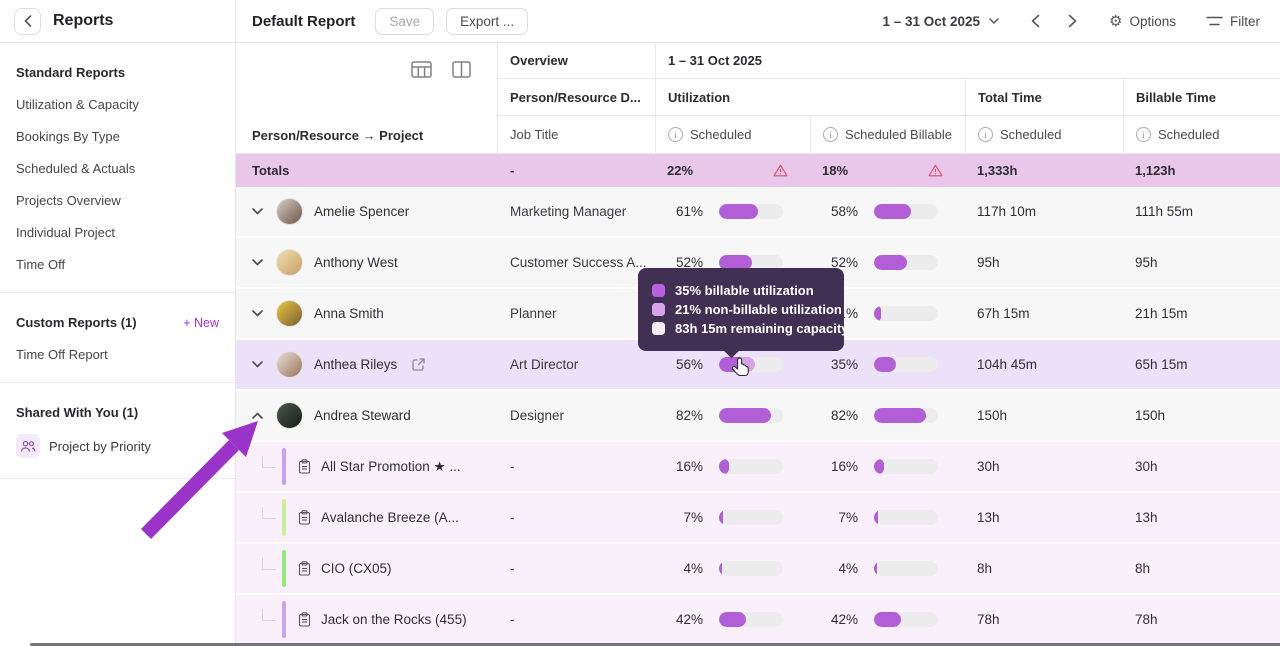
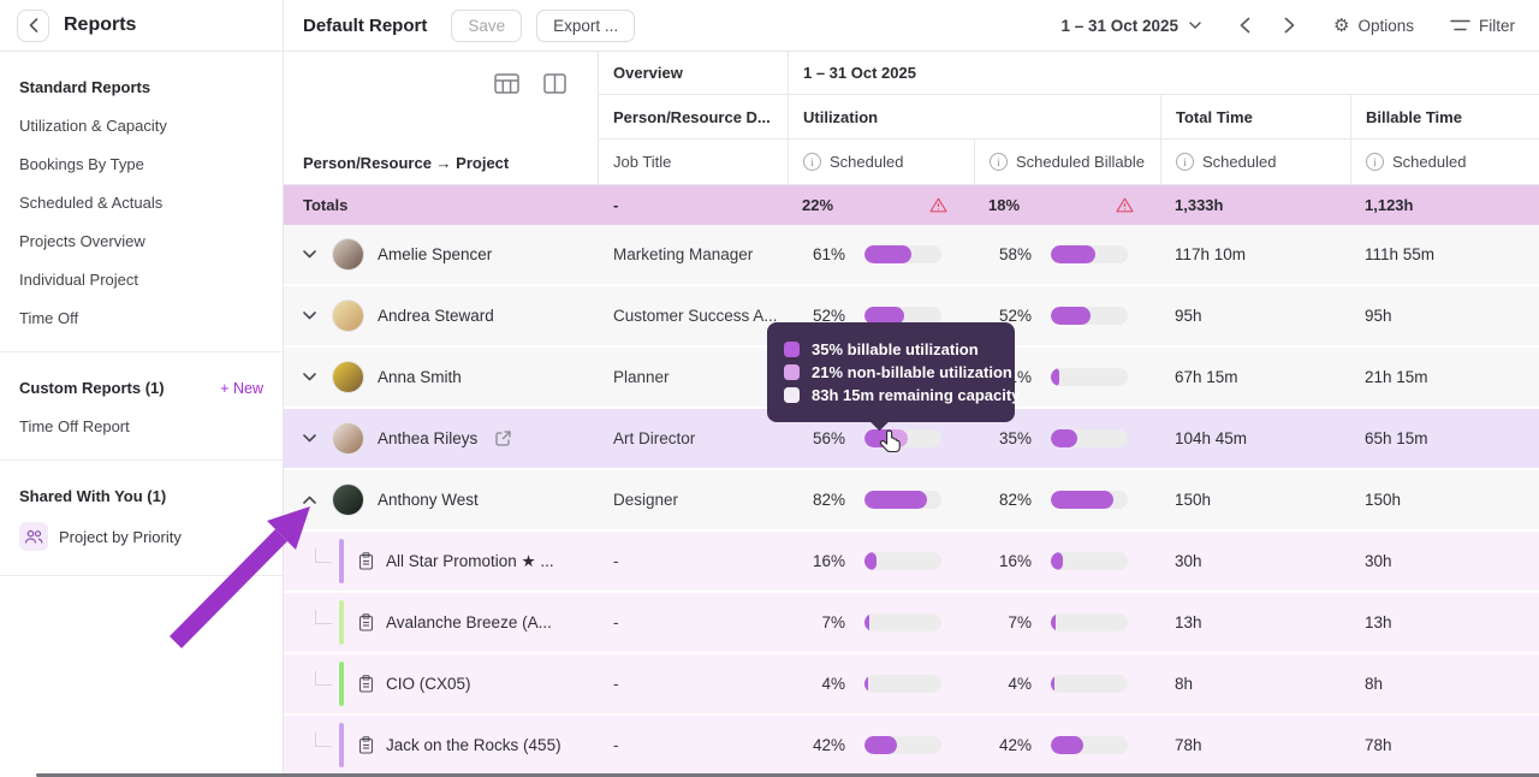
  Reports
  Standard Reports
  Utilization & Capacity
  Bookings By Type
  Scheduled & Actuals
  Projects Overview
  Individual Project
  Time Off
  Custom Reports (1)
  + New
  Time Off Report
  Shared With You (1)
  Project by Priority
  Default Report
  Save
  Export ...
  1 – 31 Oct 2025
  ⚙
  Options
  Filter
  Person/Resource → Project
  Overview
  1 – 31 Oct 2025
  Person/Resource D...
  Utilization
  Total Time
  Billable Time
  Job Title
  Scheduled
  Scheduled Billable
  Scheduled
  Scheduled
  Totals
  -
  22%
  18%
  1,333h
  1,123h
  Amelie Spencer
  Marketing Manager
  61%
  58%
  117h 10m
  111h 55m
- Anthony West
+ Andrea Steward
  Customer Success A...
  52%
  52%
  95h
  95h
  Anna Smith
  Planner
  67h 15m
  21h 15m
  Anthea Rileys
  Art Director
  56%
  35%
  104h 45m
  65h 15m
- Andrea Steward
+ Anthony West
  Designer
  82%
  82%
  150h
  150h
  All Star Promotion ★ ...
  -
  16%
  16%
  30h
  30h
  Avalanche Breeze (A...
  -
  7%
  7%
  13h
  13h
  CIO (CX05)
  -
  4%
  4%
  8h
  8h
  Jack on the Rocks (455)
  -
  42%
  42%
  78h
  78h
  35% billable utilization
  21% non-billable utilization
  83h 15m remaining capacity
